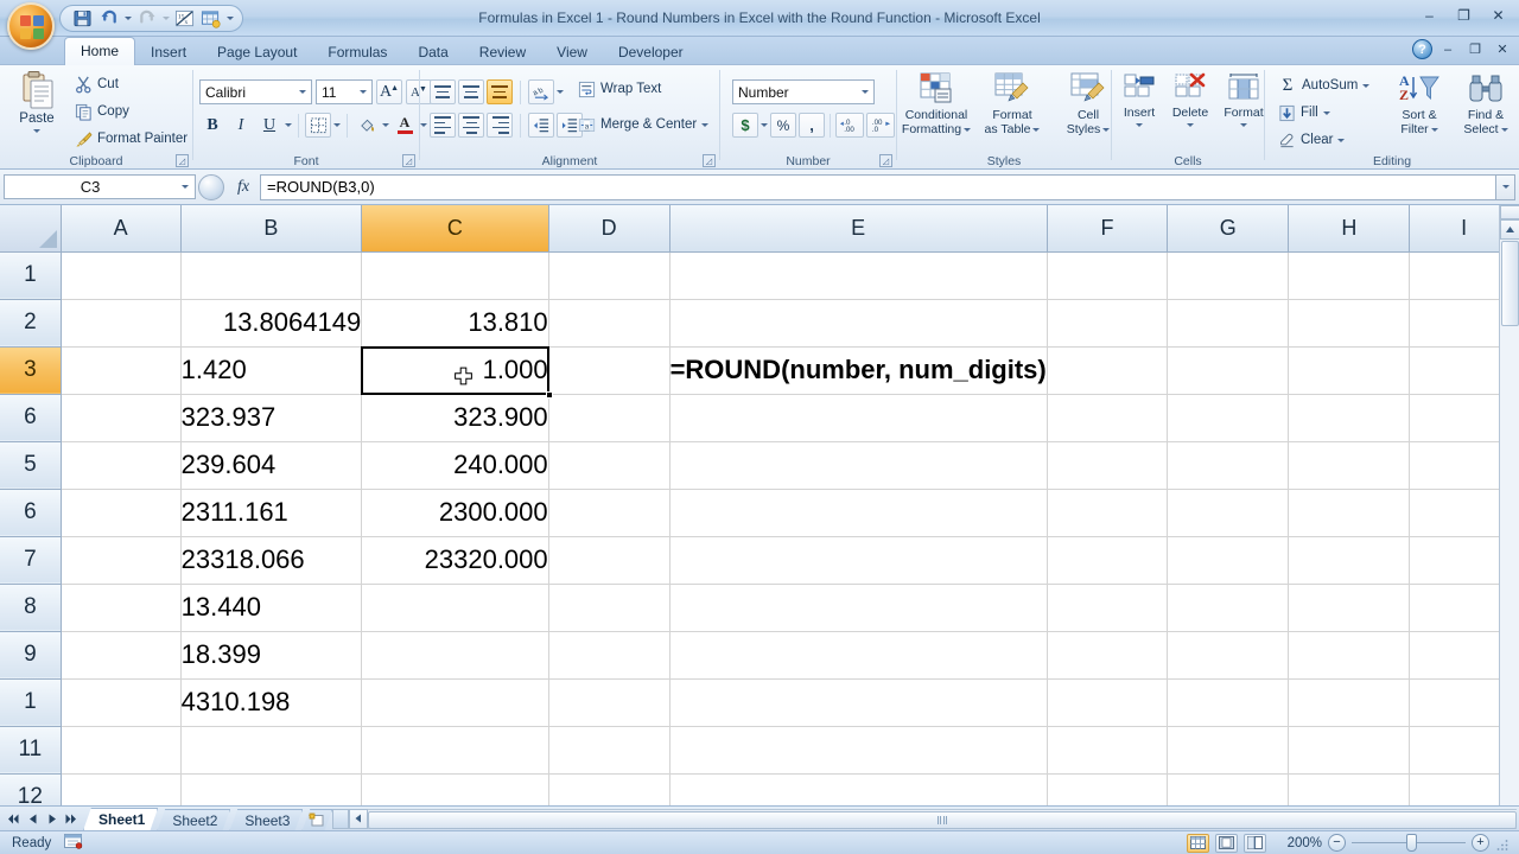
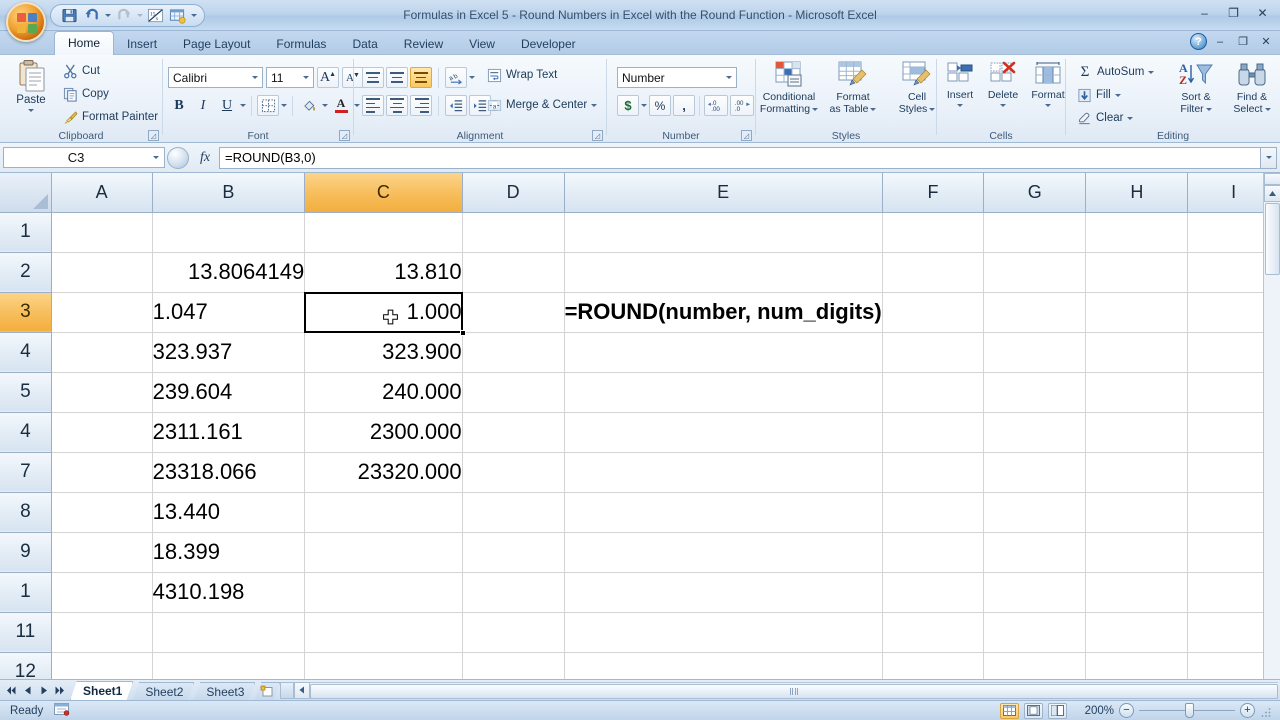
- Formulas in Excel 1 - Round Numbers in Excel with the Round Function - Microsoft Excel
+ Formulas in Excel 5 - Round Numbers in Excel with the Round Function - Microsoft Excel
  –
  ❐
  ✕
  Home
  Insert
  Page Layout
  Formulas
  Data
  Review
  View
  Developer
  ?
  –
  ❐
  ✕
  Paste
  Cut
  Copy
  Format Painter
  Clipboard
  Calibri
  11
  A
  A
  B
  I
  U
  A
  Font
  Wrap Text
  Merge & Center
  Alignment
  Number
  $
  %
  ,
  Number
  Conditional
  Formatting
  Format
  as Table
  Cell
  Styles
  Styles
  Insert
  Delete
  Format
  Cells
  Σ
  AutoSum
  Fill
  Clear
  A
  Z
  Sort &
  Filter
  Find &
  Select
  Editing
  C3
  fx
  =ROUND(B3,0)
  	A	B	C	D	E	F	G	H	I
  1
  2		13.8064149	13.810
- 3		1.420	1.000		=ROUND(number, num_digits)
+ 3		1.047	1.000		=ROUND(number, num_digits)
- 6		323.937	323.900
+ 4		323.937	323.900
  5		239.604	240.000
- 6		2311.161	2300.000
+ 4		2311.161	2300.000
  7		23318.066	23320.000
  8		13.440
  9		18.399
  1		4310.198
  11
  12
  Sheet1
  Sheet2
  Sheet3
  Ready
  200%
  −
  +
